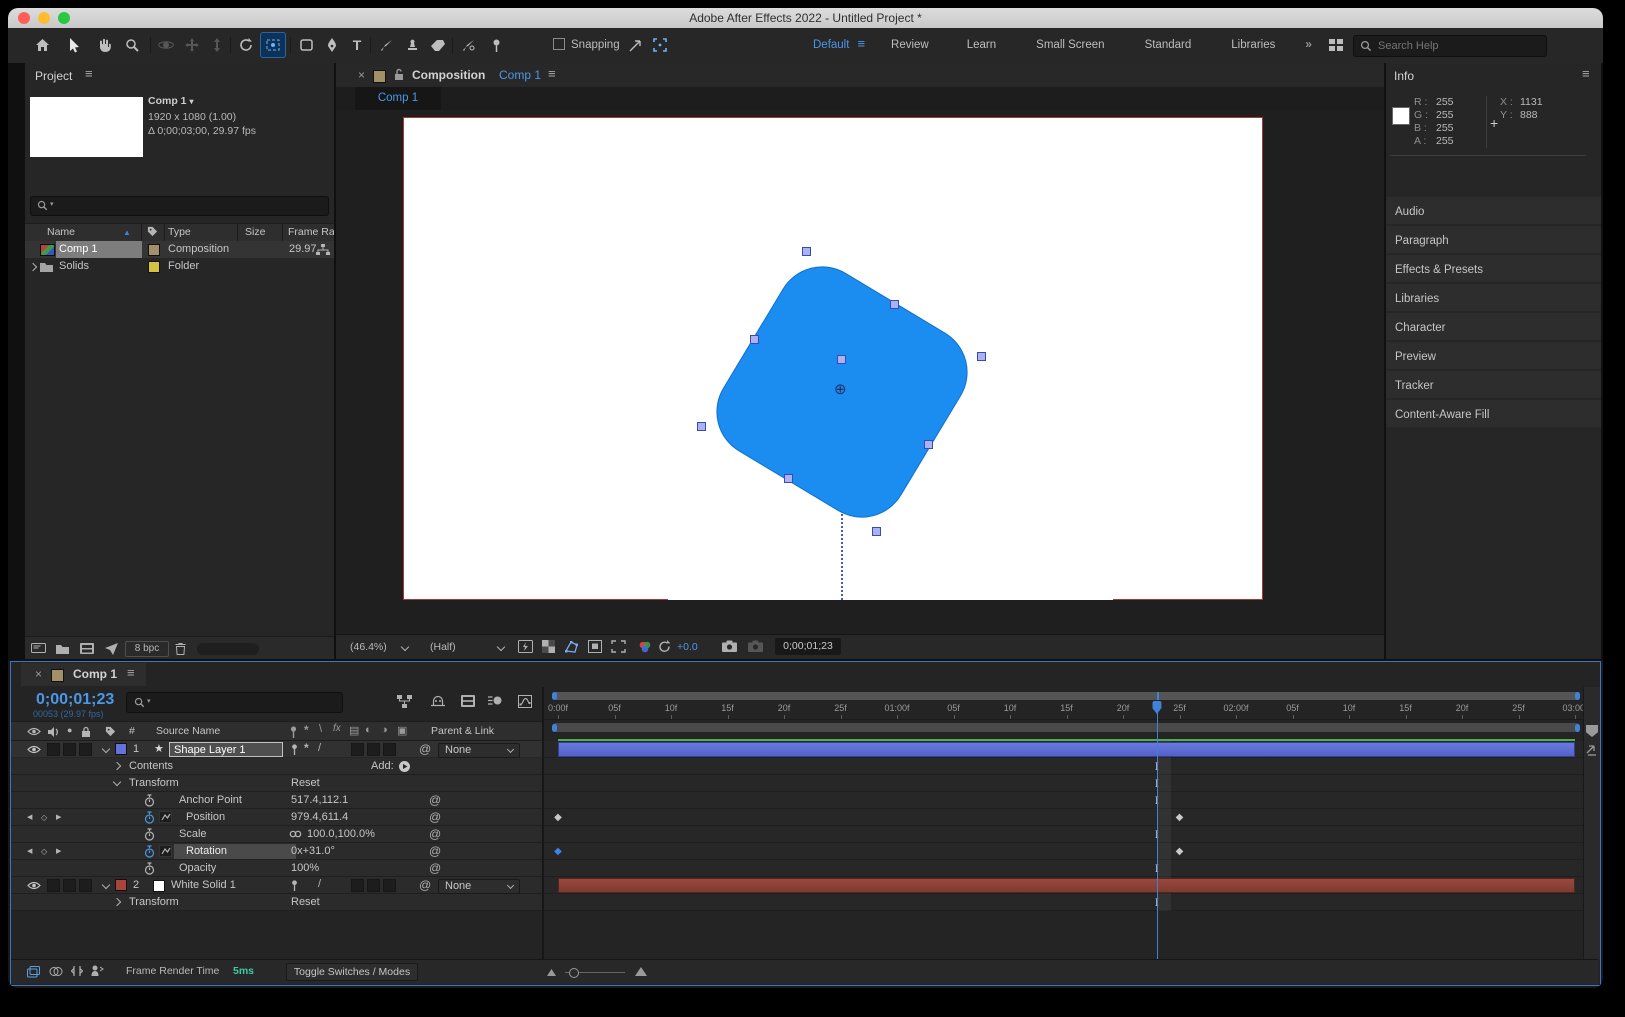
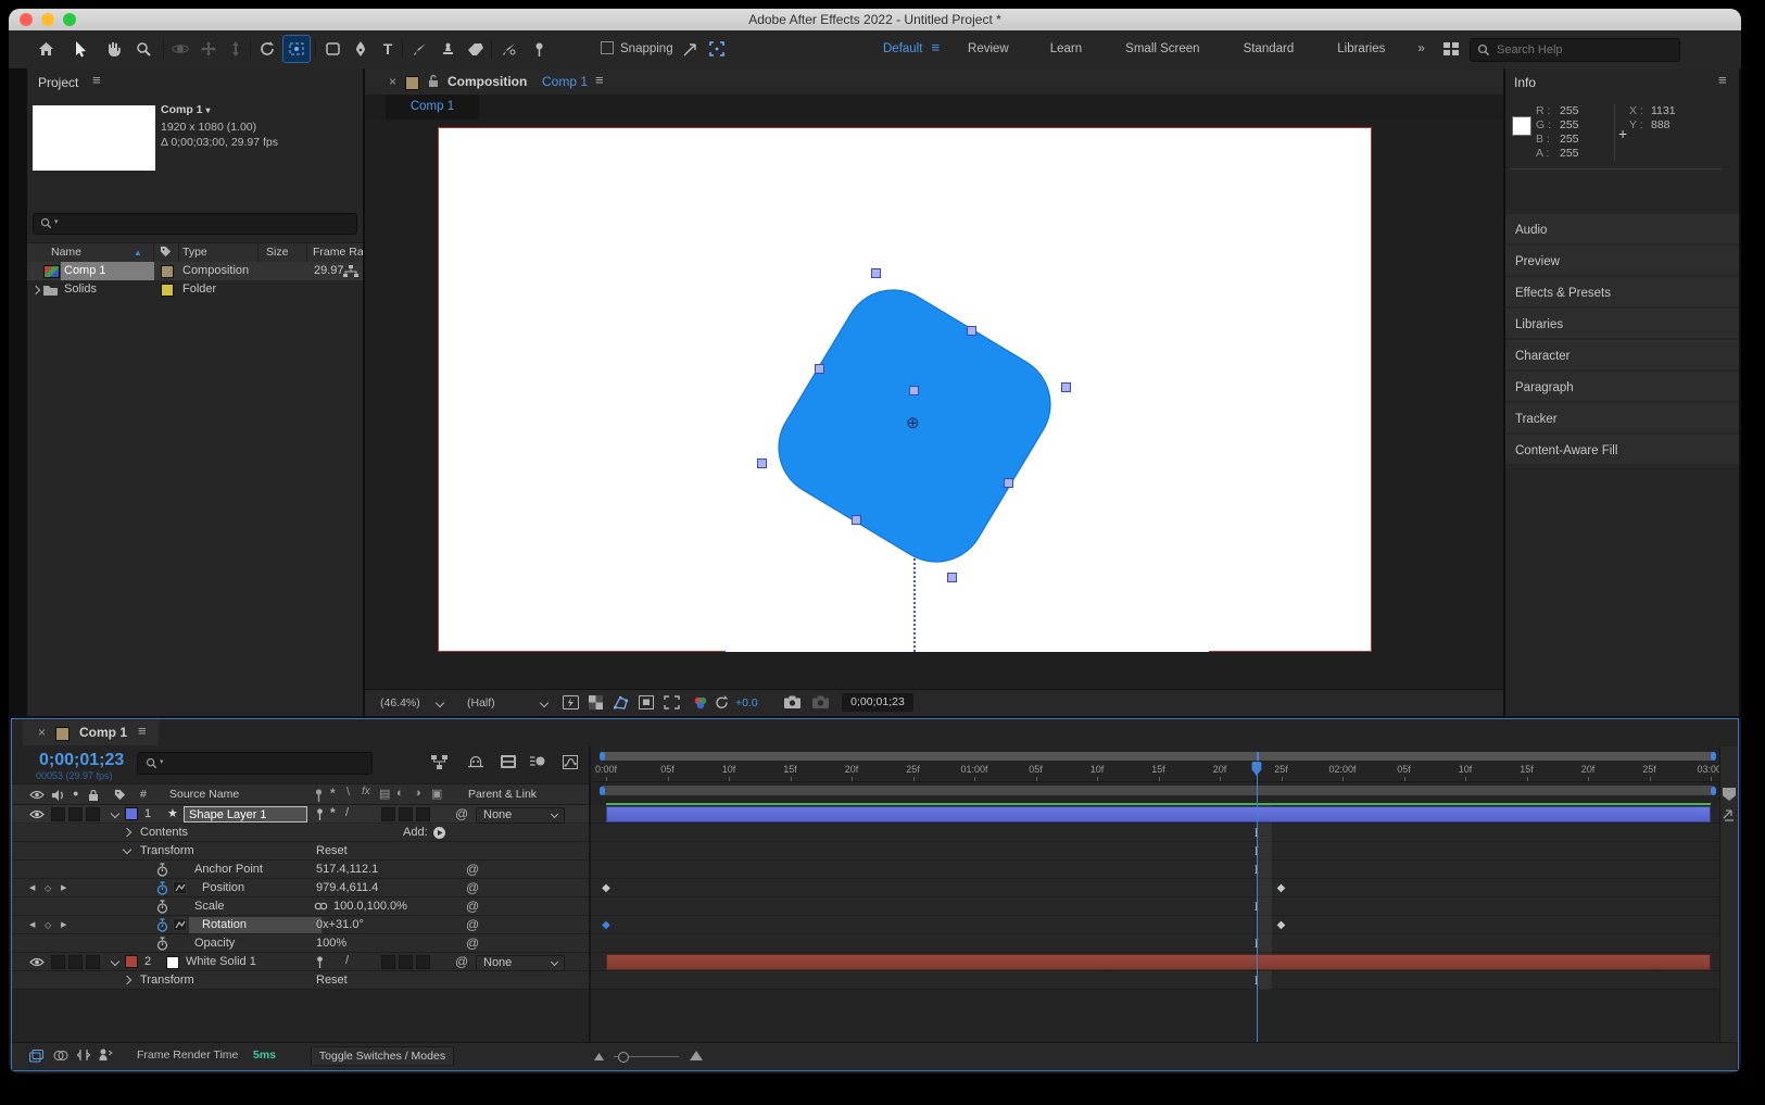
  Adobe After Effects 2022 - Untitled Project *
  T
  Snapping
  Default
  ≡
  Review
  Learn
  Small Screen
  Standard
  Libraries
  »
  Search Help
  Project
  ≡
  Comp 1 ▾
  1920 x 1080 (1.00)
  Δ 0;00;03;00, 29.97 fps
  Name
  ▲
  Type
  Size
  Frame Ra
  Comp 1
  Composition
  29.97
  Solids
  Folder
- 8 bpc
  ×
  Composition
  Comp 1
  ≡
  Comp 1
  ⊕
  (46.4%)
  (Half)
  +0.0
  0;00;01;23
  Info
  ≡
  R :
  255
  G :
  255
  B :
  255
  A :
  255
  X :
  1131
  Y :
  888
  +
  Audio
- Paragraph
+ Preview
  Effects & Presets
  Libraries
  Character
- Preview
+ Paragraph
  Tracker
  Content-Aware Fill
  ×
  Comp 1
  ≡
  0;00;01;23
  00053 (29.97 fps)
  ●
  #
  Source Name
  *
  \
  fx
  ▤
  ◐
  ◑
  ▣
  Parent & Link
  1
  ★
  Shape Layer 1
  *
  /
  @
  None
  Contents
  Add:
  Transform
  Reset
  Anchor Point
  517.4,112.1
  @
  ◇
  Position
  979.4,611.4
  @
  Scale
  100.0,100.0%
  @
  ◇
  Rotation
  0x+31.0°
  @
  Opacity
  100%
  @
  2
  White Solid 1
  /
  @
  None
  Transform
  Reset
  0:00f
  05f
  10f
  15f
  20f
  25f
  01:00f
  05f
  10f
  15f
  20f
  25f
  02:00f
  05f
  10f
  15f
  20f
  25f
  ◆
  ◆
  ◆
  ◆
  Frame Render Time
  5ms
  Toggle Switches / Modes
